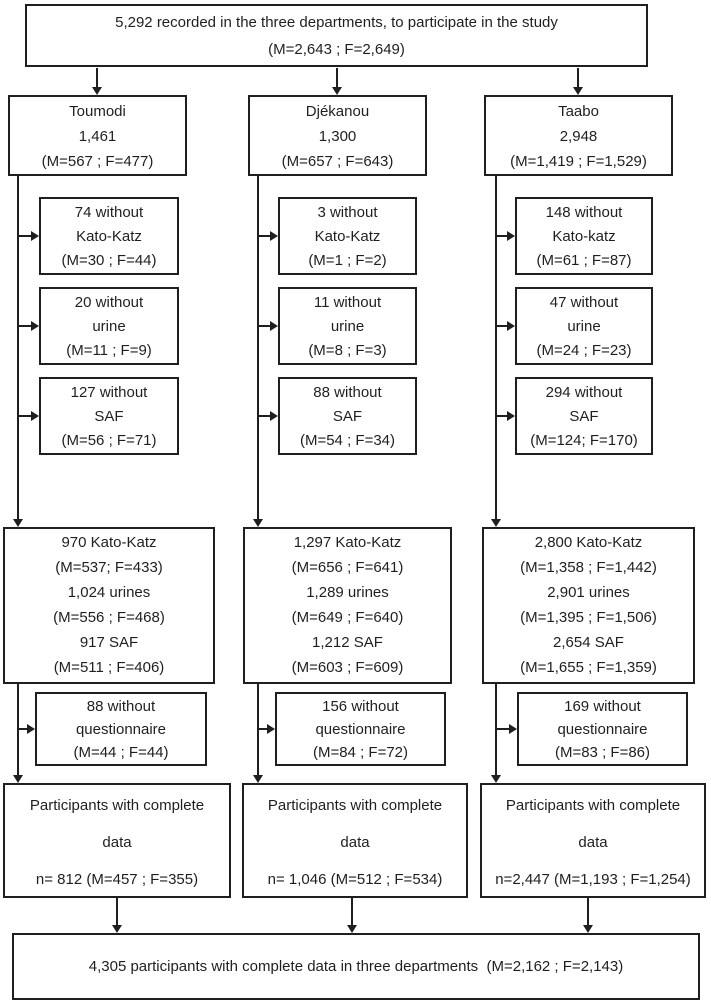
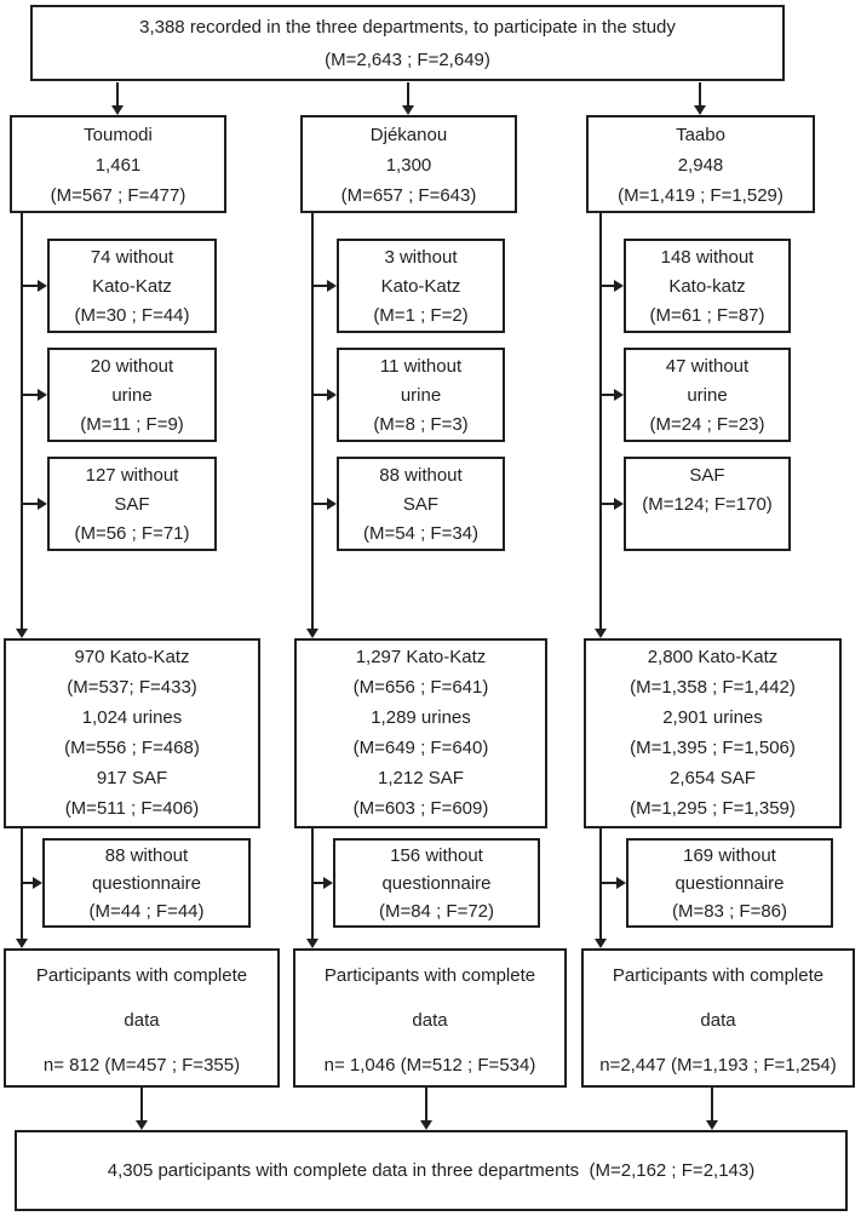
- 5,292 recorded in the three departments, to participate in the study
+ 3,388 recorded in the three departments, to participate in the study
  (M=2,643 ; F=2,649)
  Toumodi
  1,461
  (M=567 ; F=477)
  Djékanou
  1,300
  (M=657 ; F=643)
  Taabo
  2,948
  (M=1,419 ; F=1,529)
  74 without
  Kato-Katz
  (M=30 ; F=44)
  20 without
  urine
  (M=11 ; F=9)
  127 without
  SAF
  (M=56 ; F=71)
  3 without
  Kato-Katz
  (M=1 ; F=2)
  11 without
  urine
  (M=8 ; F=3)
  88 without
  SAF
  (M=54 ; F=34)
  148 without
  Kato-katz
  (M=61 ; F=87)
  47 without
  urine
  (M=24 ; F=23)
- 294 without
  SAF
  (M=124; F=170)
  970 Kato-Katz
  (M=537; F=433)
  1,024 urines
  (M=556 ; F=468)
  917 SAF
  (M=511 ; F=406)
  1,297 Kato-Katz
  (M=656 ; F=641)
  1,289 urines
  (M=649 ; F=640)
  1,212 SAF
  (M=603 ; F=609)
  2,800 Kato-Katz
  (M=1,358 ; F=1,442)
  2,901 urines
  (M=1,395 ; F=1,506)
  2,654 SAF
- (M=1,655 ; F=1,359)
+ (M=1,295 ; F=1,359)
  88 without
  questionnaire
  (M=44 ; F=44)
  156 without
  questionnaire
  (M=84 ; F=72)
  169 without
  questionnaire
  (M=83 ; F=86)
  Participants with complete
  data
  n= 812 (M=457 ; F=355)
  Participants with complete
  data
  n= 1,046 (M=512 ; F=534)
  Participants with complete
  data
  n=2,447 (M=1,193 ; F=1,254)
  4,305 participants with complete data in three departments (M=2,162 ; F=2,143)
